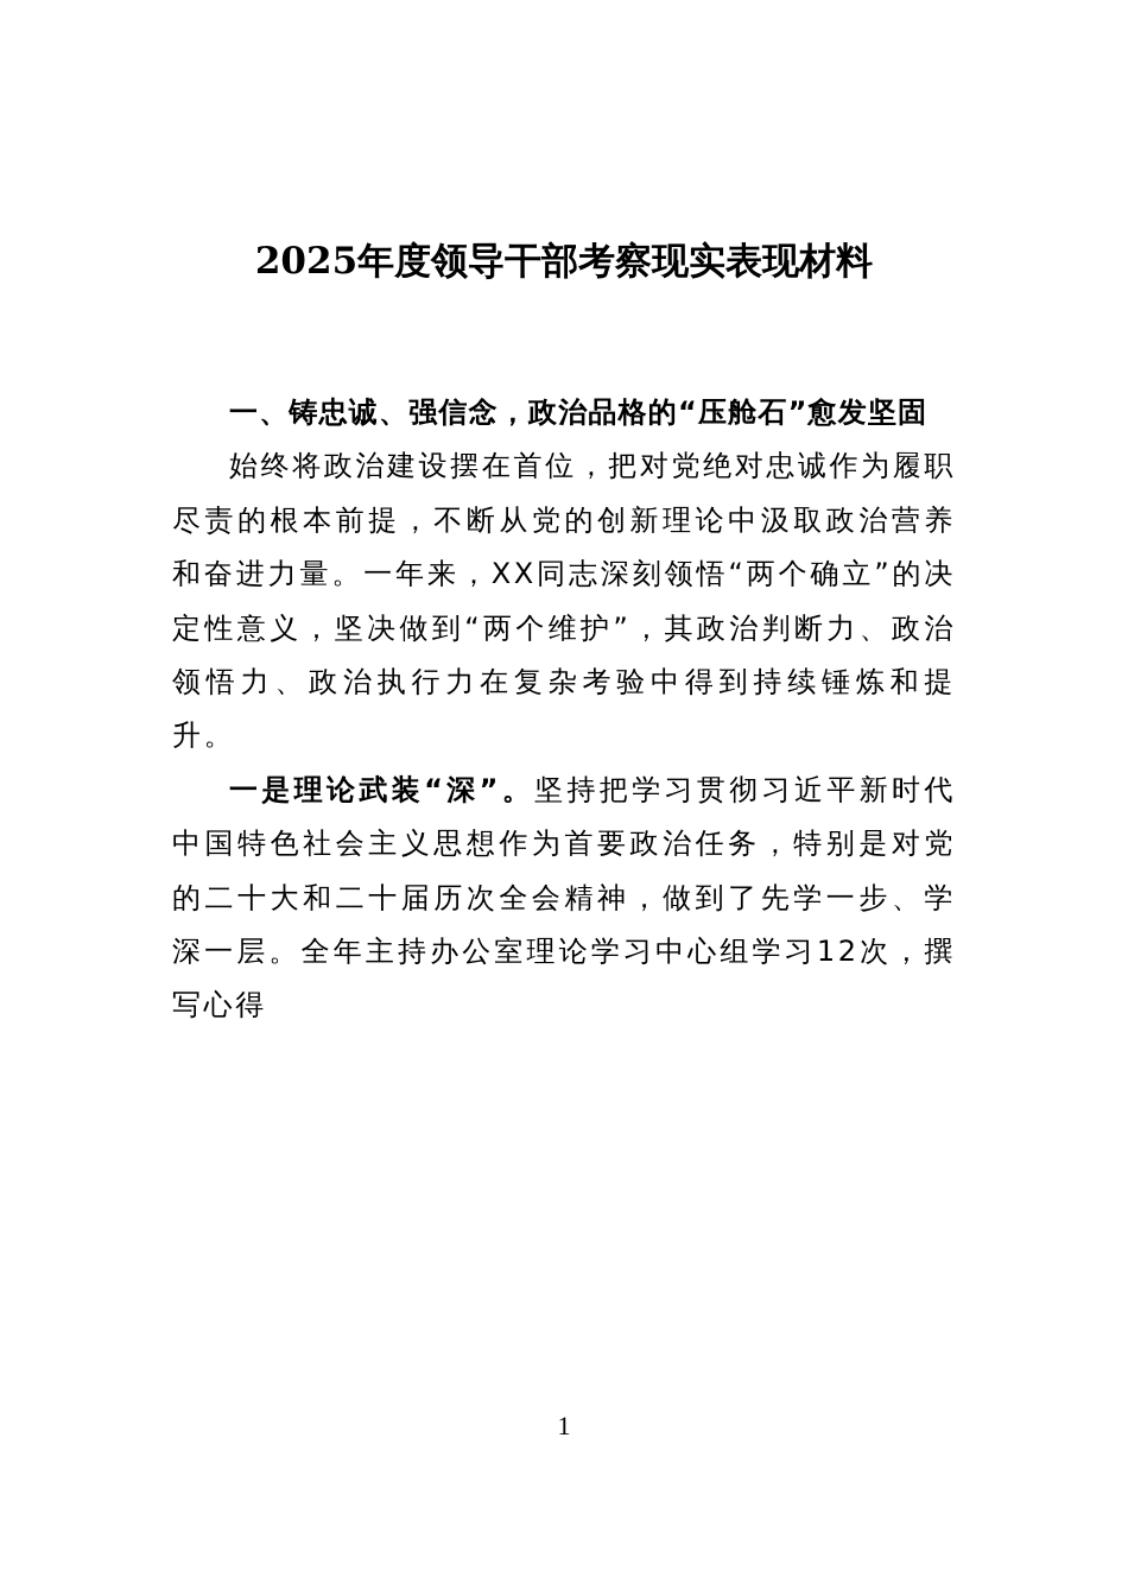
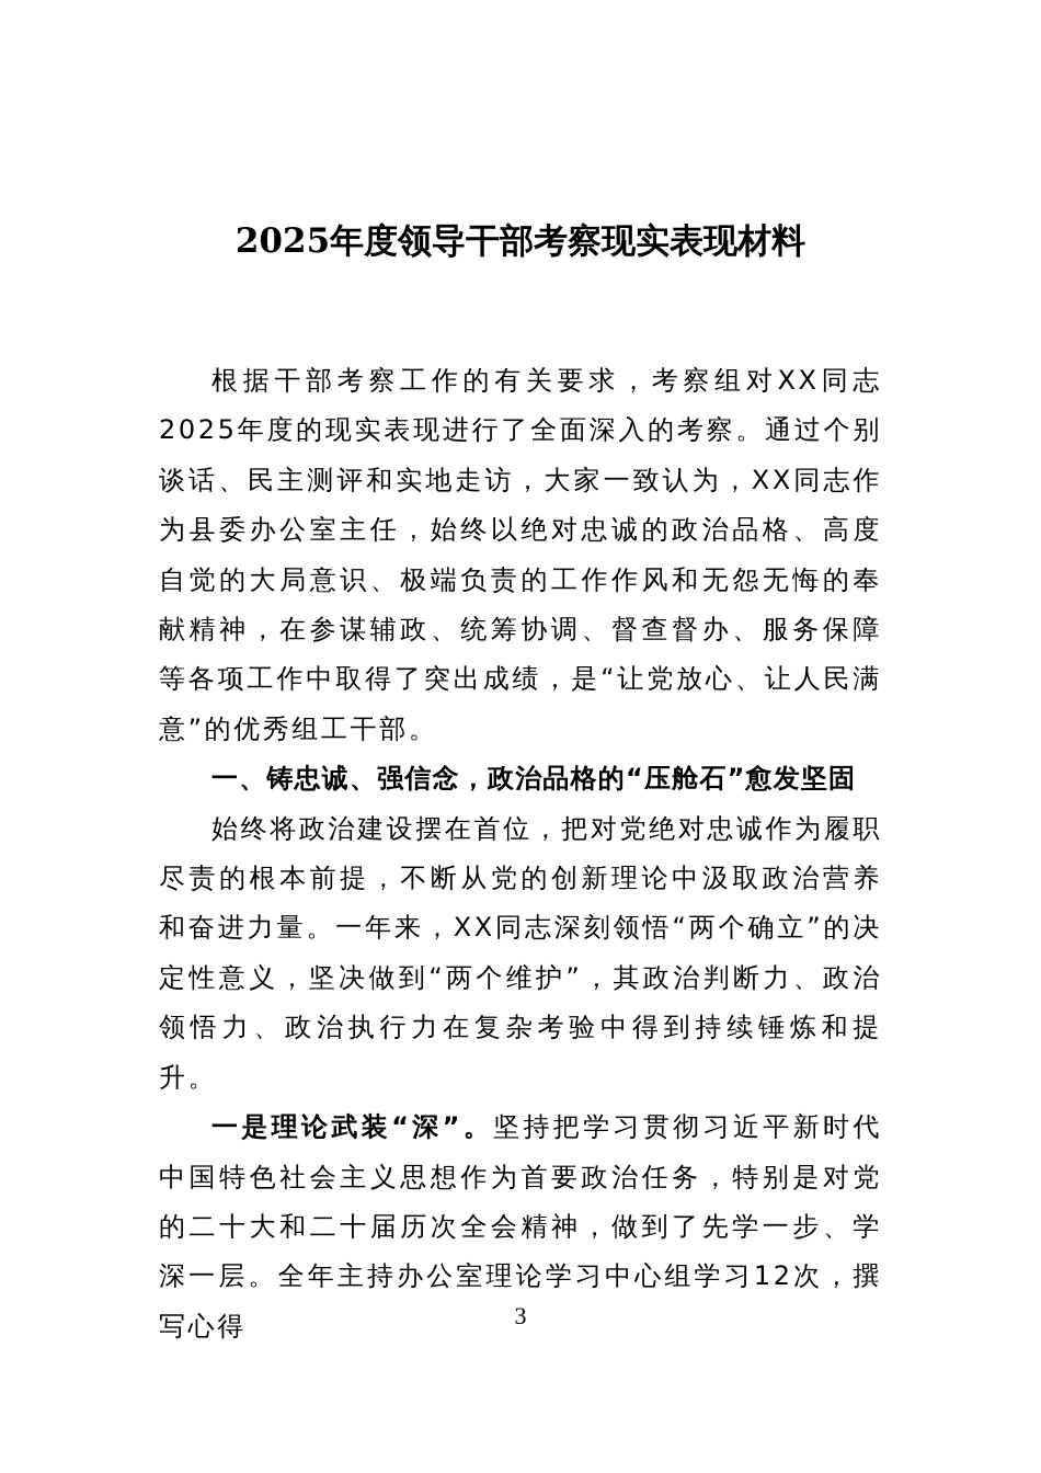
  2025年度领导干部考察现实表现材料
+ 根据干部考察工作的有关要求，考察组对XX同志2025年度的现实表现进行了全面深入的考察。通过个别谈话、民主测评和实地走访，大家一致认为，XX同志作为县委办公室主任，始终以绝对忠诚的政治品格、高度自觉的大局意识、极端负责的工作作风和无怨无悔的奉献精神，在参谋辅政、统筹协调、督查督办、服务保障等各项工作中取得了突出成绩，是“让党放心、让人民满意”的优秀组工干部。
  一、铸忠诚、强信念，政治品格的“压舱石”愈发坚固
  始终将政治建设摆在首位，把对党绝对忠诚作为履职尽责的根本前提，不断从党的创新理论中汲取政治营养和奋进力量。一年来，XX同志深刻领悟“两个确立”的决定性意义，坚决做到“两个维护”，其政治判断力、政治领悟力、政治执行力在复杂考验中得到持续锤炼和提升。
  一是理论武装“深”。坚持把学习贯彻习近平新时代中国特色社会主义思想作为首要政治任务，特别是对党的二十大和二十届历次全会精神，做到了先学一步、学深一层。全年主持办公室理论学习中心组学习12次，撰写心得
- 1
+ 3
